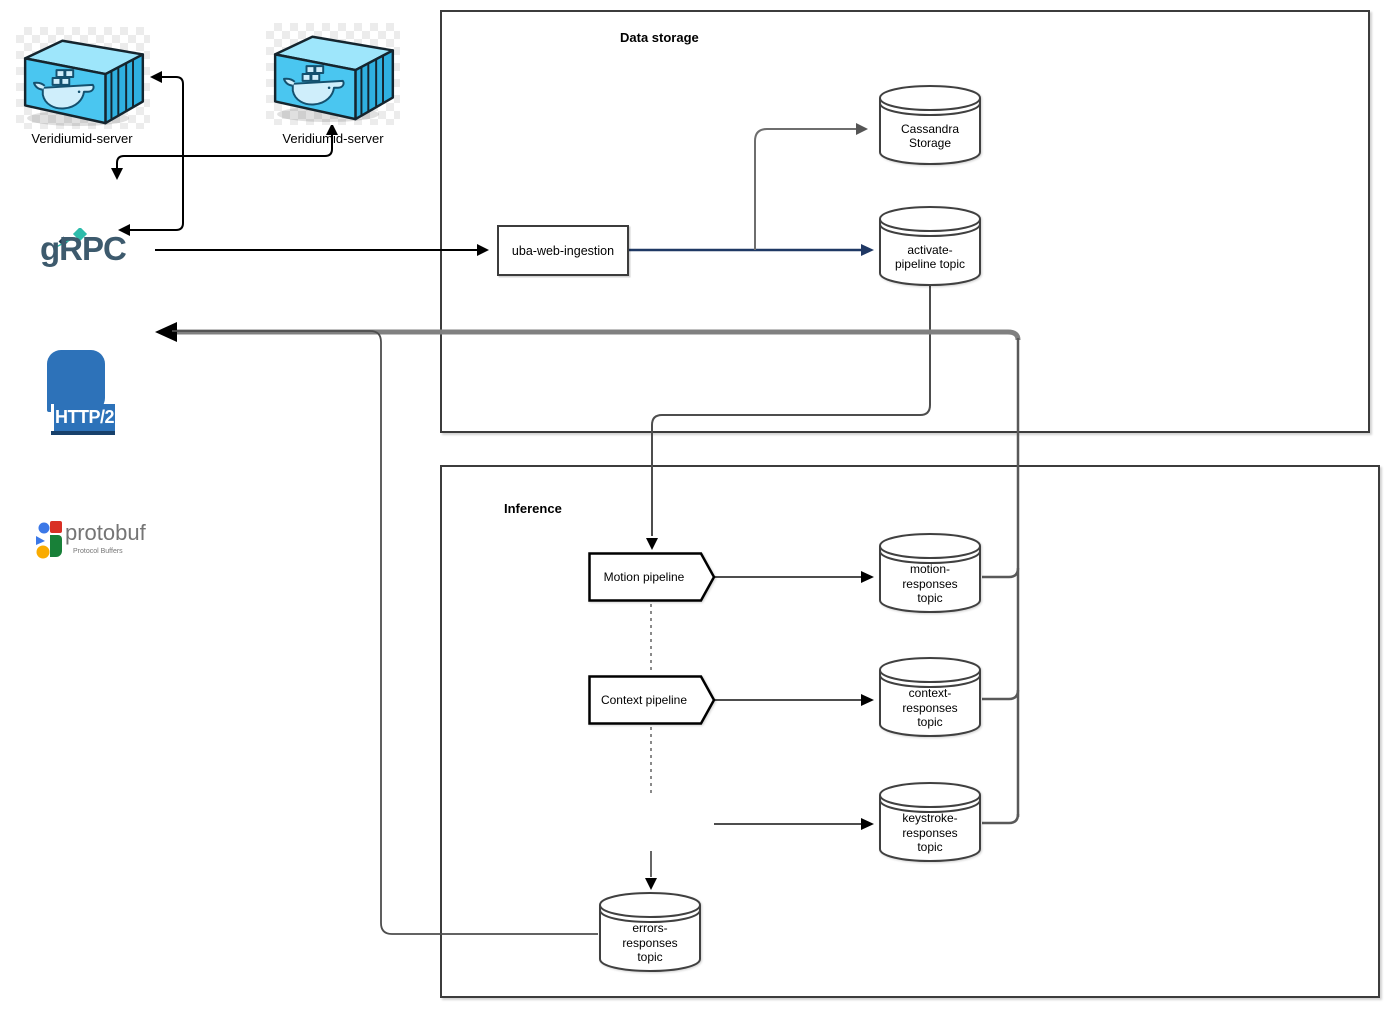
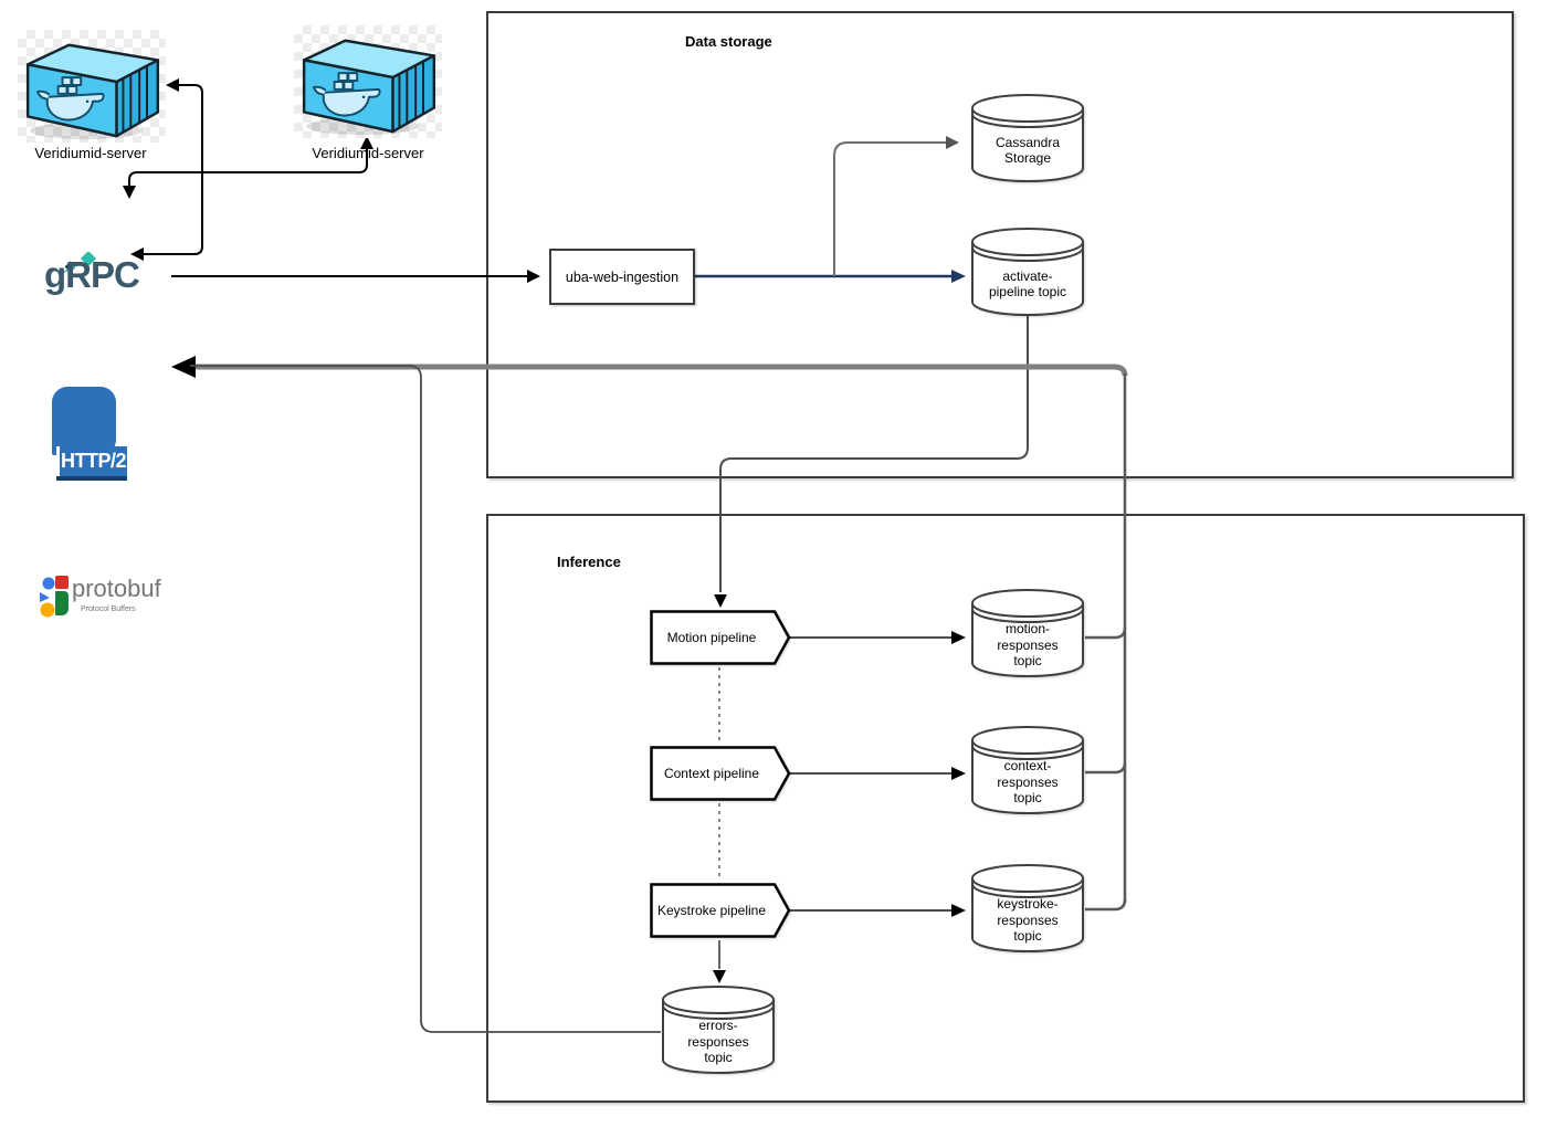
  Data storage
  Inference
  Veridiumid-server
  Veridiumid-server
  gRPC
  HTTP/2
  protobuf
  uba-web-ingestion
  Cassandra
  Storage
  activate-
  pipeline topic
  motion-
  responses
  topic
  context-
  responses
  topic
  keystroke-
  responses
  topic
  errors-
  responses
  topic
  Motion pipeline
  Context pipeline
+ Keystroke pipeline
